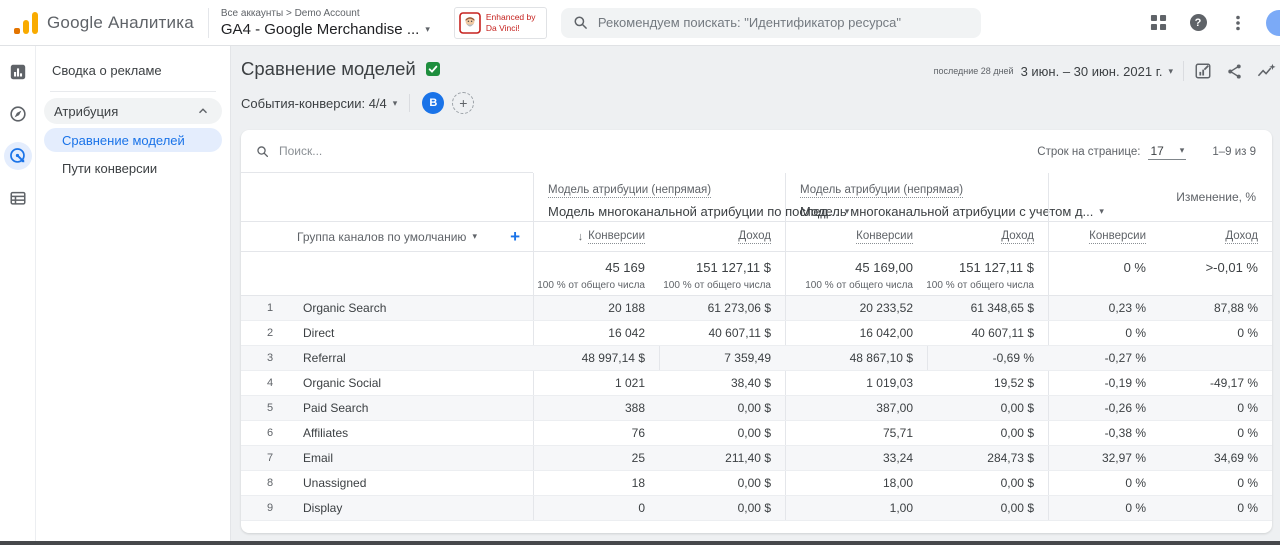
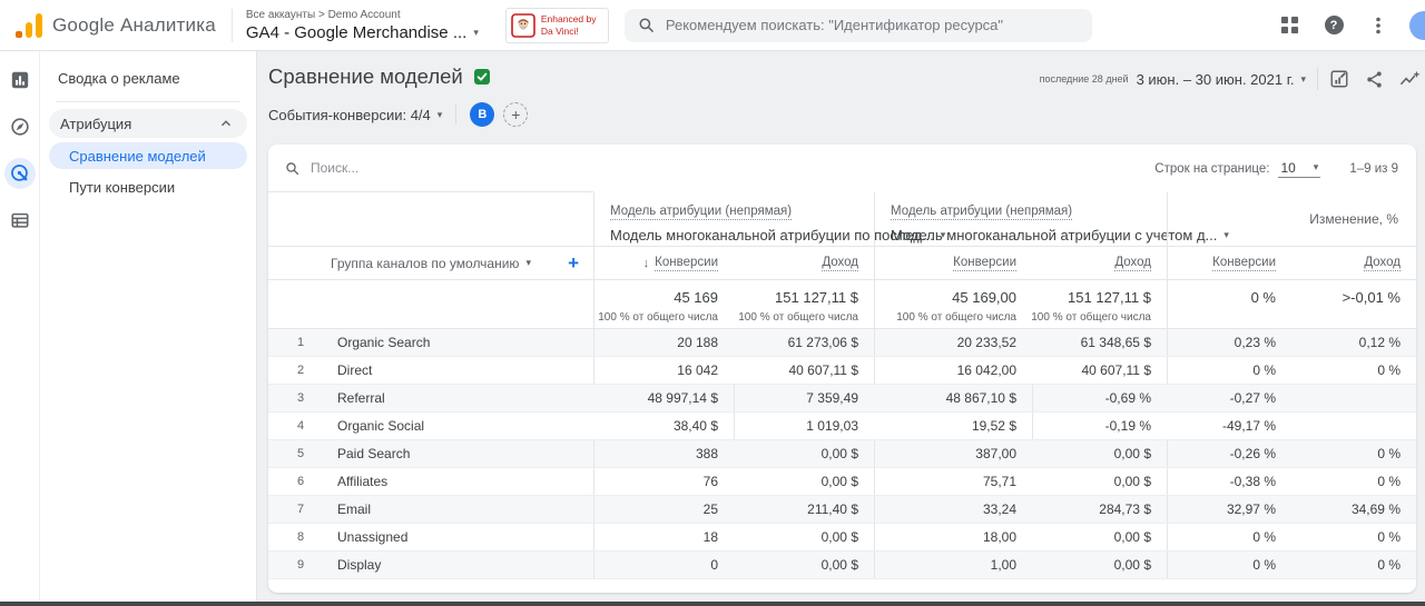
  Google Аналитика
  Все аккаунты > Demo Account
  GA4 - Google Merchandise ...
  ▾
  Enhanced by Da Vinci!
  Рекомендуем поискать: "Идентификатор ресурса"
  ?
  Сводка о рекламе
  Атрибуция
  Сравнение моделей
  Пути конверсии
  Сравнение моделей
  последние 28 дней
  3 июн. – 30 июн. 2021 г.
  ▾
  События-конверсии: 4/4
  ▾
  B
  +
  Поиск...
  Строк на странице:
- 17
+ 10
  ▾
  1–9 из 9
  Модель атрибуции (непрямая)
  Модель многоканальной атрибуции по послед...
  ▾
  Модель атрибуции (непрямая)
  Модель многоканальной атрибуции с учетом д...
  ▾
  Изменение, %
  Группа каналов по умолчанию
  ▾
  +
  ↓
  Конверсии
  Доход
  Конверсии
  Доход
  Конверсии
  Доход
  45 169
  100 % от общего числа
  151 127,11 $
  100 % от общего числа
  45 169,00
  100 % от общего числа
  151 127,11 $
  100 % от общего числа
  0 %
  >-0,01 %
  1
  Organic Search
  20 188
  61 273,06 $
  20 233,52
  61 348,65 $
  0,23 %
- 87,88 %
+ 0,12 %
  2
  Direct
  16 042
  40 607,11 $
  16 042,00
  40 607,11 $
  0 %
  0 %
  3
  Referral
  48 997,14 $
  7 359,49
  48 867,10 $
  -0,69 %
  -0,27 %
  4
  Organic Social
- 1 021
  38,40 $
  1 019,03
  19,52 $
  -0,19 %
  -49,17 %
  5
  Paid Search
  388
  0,00 $
  387,00
  0,00 $
  -0,26 %
  0 %
  6
  Affiliates
  76
  0,00 $
  75,71
  0,00 $
  -0,38 %
  0 %
  7
  Email
  25
  211,40 $
  33,24
  284,73 $
  32,97 %
  34,69 %
  8
  Unassigned
  18
  0,00 $
  18,00
  0,00 $
  0 %
  0 %
  9
  Display
  0
  0,00 $
  1,00
  0,00 $
  0 %
  0 %
